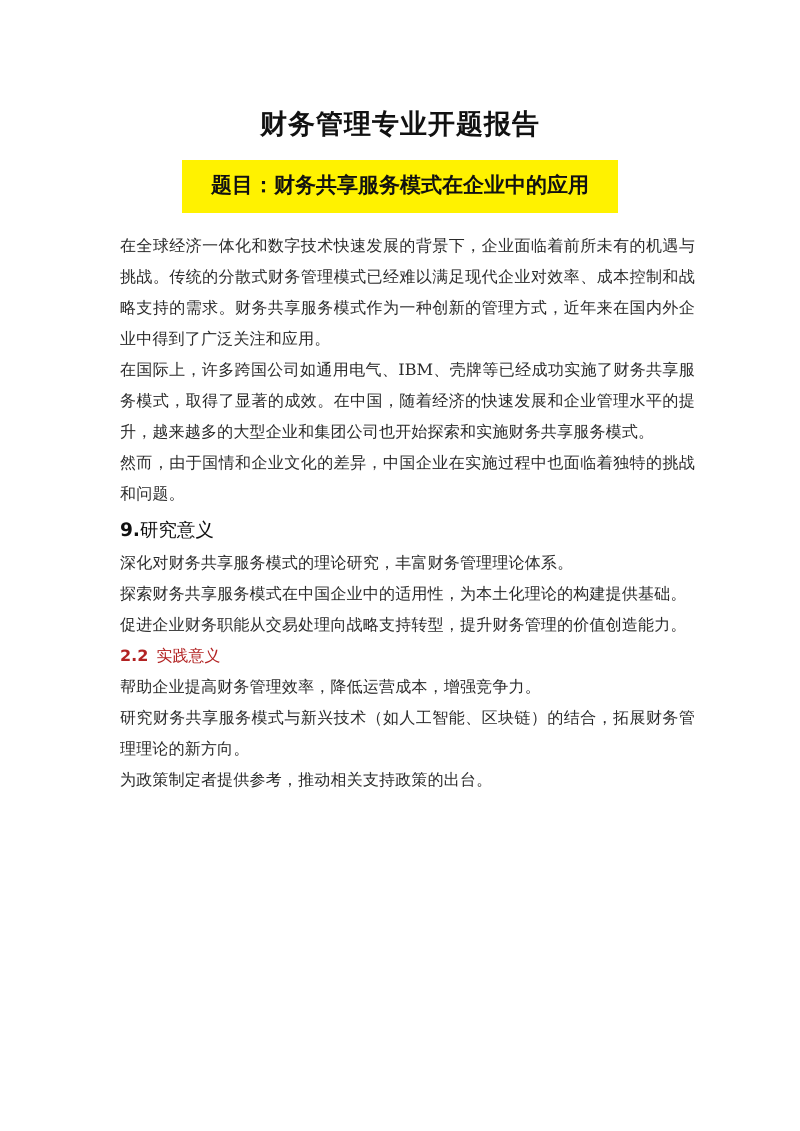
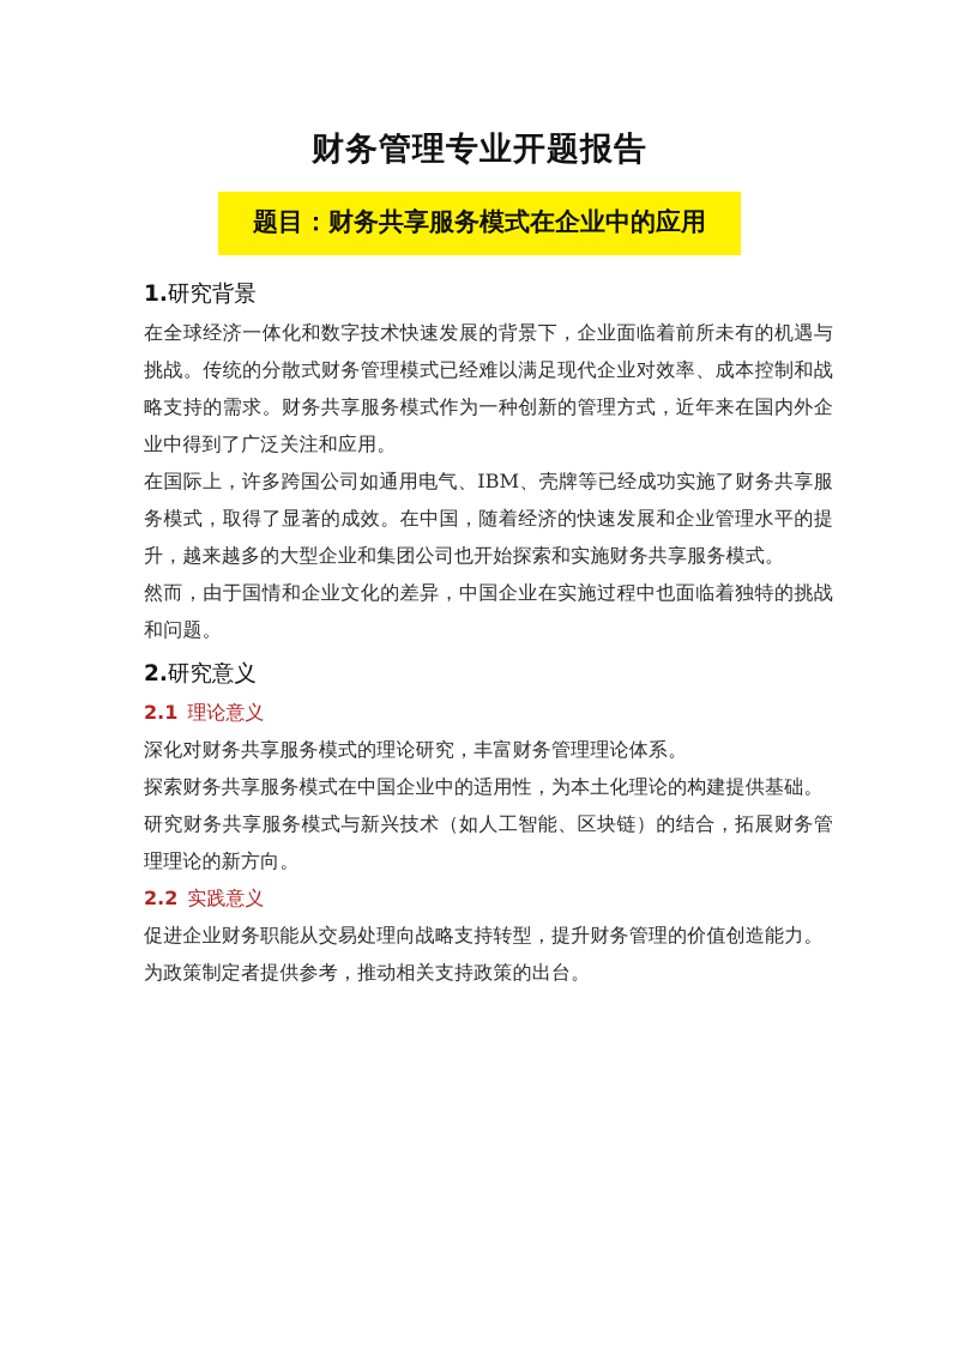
  财务管理专业开题报告
  题目：财务共享服务模式在企业中的应用
+ 1.研究背景
  在全球经济一体化和数字技术快速发展的背景下，企业面临着前所未有的机遇与挑战。传统的分散式财务管理模式已经难以满足现代企业对效率、成本控制和战略支持的需求。财务共享服务模式作为一种创新的管理方式，近年来在国内外企业中得到了广泛关注和应用。
  在国际上，许多跨国公司如通用电气、IBM、壳牌等已经成功实施了财务共享服务模式，取得了显著的成效。在中国，随着经济的快速发展和企业管理水平的提升，越来越多的大型企业和集团公司也开始探索和实施财务共享服务模式。
  然而，由于国情和企业文化的差异，中国企业在实施过程中也面临着独特的挑战和问题。
- 9.研究意义
+ 2.研究意义
+ 2.1 理论意义
  深化对财务共享服务模式的理论研究，丰富财务管理理论体系。
  探索财务共享服务模式在中国企业中的适用性，为本土化理论的构建提供基础。
- 促进企业财务职能从交易处理向战略支持转型，提升财务管理的价值创造能力。
+ 研究财务共享服务模式与新兴技术（如人工智能、区块链）的结合，拓展财务管理理论的新方向。
  2.2 实践意义
- 帮助企业提高财务管理效率，降低运营成本，增强竞争力。
- 研究财务共享服务模式与新兴技术（如人工智能、区块链）的结合，拓展财务管理理论的新方向。
+ 促进企业财务职能从交易处理向战略支持转型，提升财务管理的价值创造能力。
  为政策制定者提供参考，推动相关支持政策的出台。
